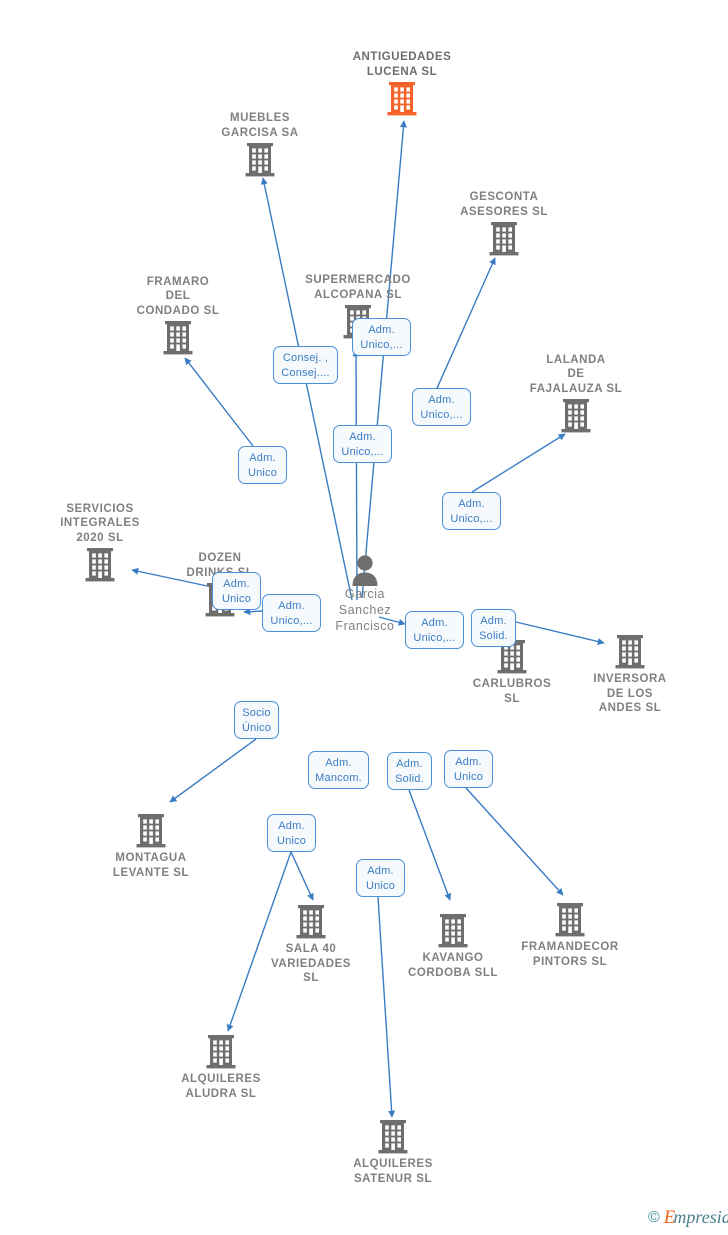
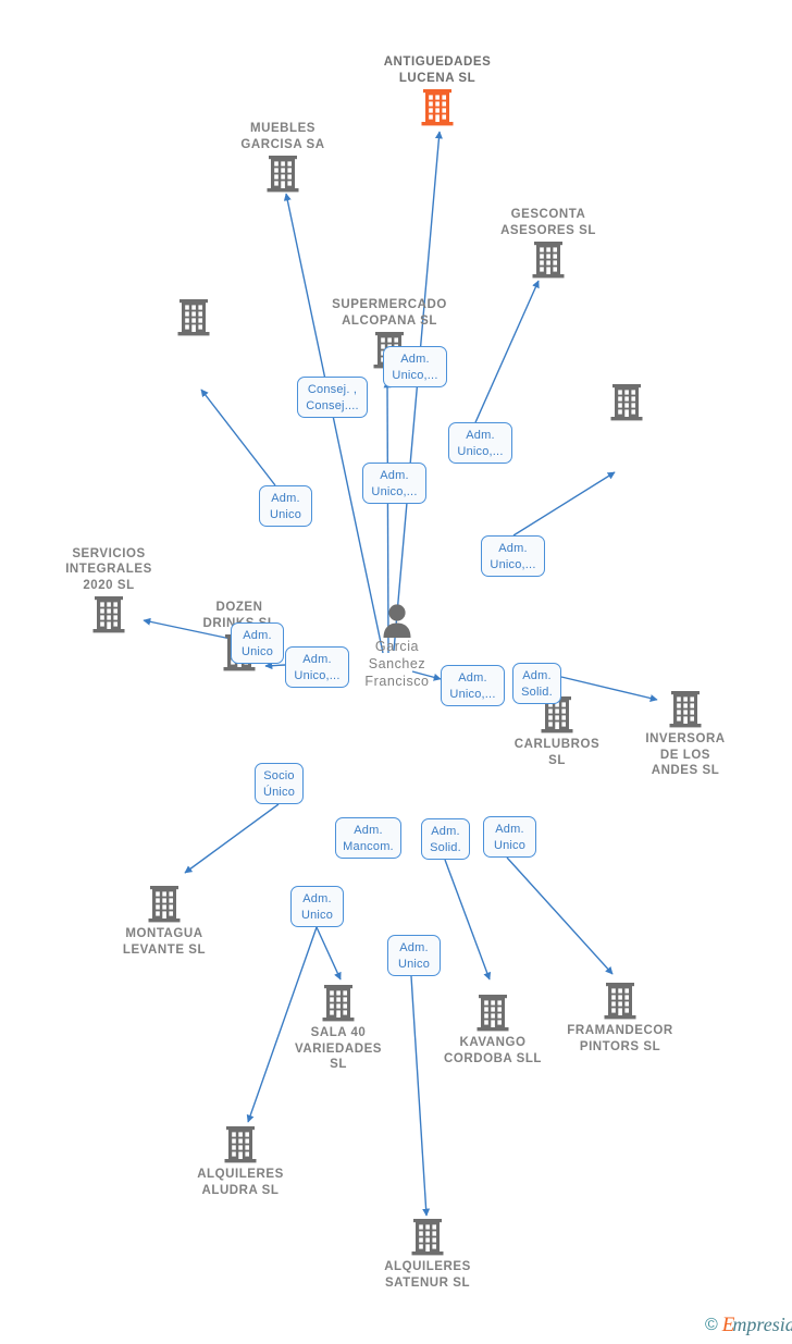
  ANTIGUEDADES
  LUCENA SL
  MUEBLES
  GARCISA SA
  GESCONTA
  ASESORES SL
  SUPERMERCADO
  ALCOPANA SL
- FRAMARO
- DEL
- CONDADO SL
- LALANDA
- DE
- FAJALAUZA SL
  SERVICIOS
  INTEGRALES
  2020 SL
  DOZEN
  CARLUBROS
  SL
  INVERSORA
  DE LOS
  ANDES SL
  MONTAGUA
  LEVANTE SL
  SALA 40
  VARIEDADES
  SL
  KAVANGO
  CORDOBA SLL
  FRAMANDECOR
  PINTORS SL
  ALQUILERES
  ALUDRA SL
  ALQUILERES
  SATENUR SL
  Garcia
  Sanchez
  Francisco
  Consej. ,
  Consej....
  Adm.
  Unico,...
  Adm.
  Unico,...
  Adm.
  Unico,...
  Adm.
  Unico
  Adm.
  Unico,...
  Adm.
  Unico
  Adm.
  Unico,...
  Adm.
  Unico,...
  Adm.
  Solid.
  Socio
  Único
  Adm.
  Mancom.
  Adm.
  Solid.
  Adm.
  Unico
  Adm.
  Unico
  Adm.
  Unico
  ©
  Empresia
